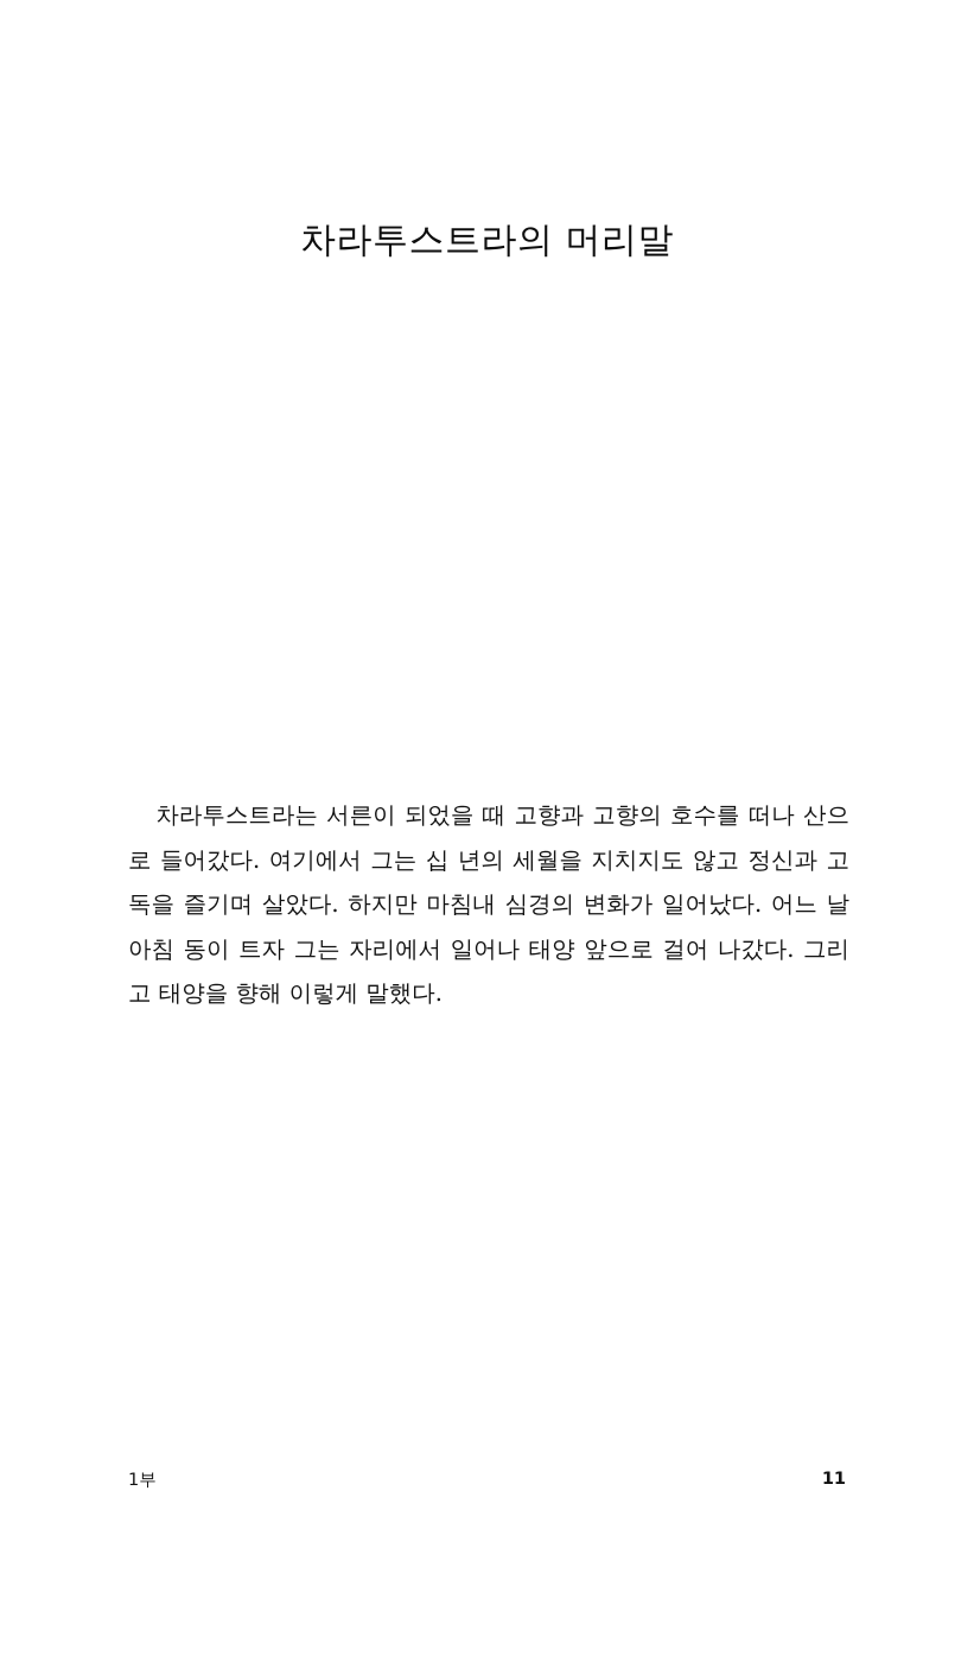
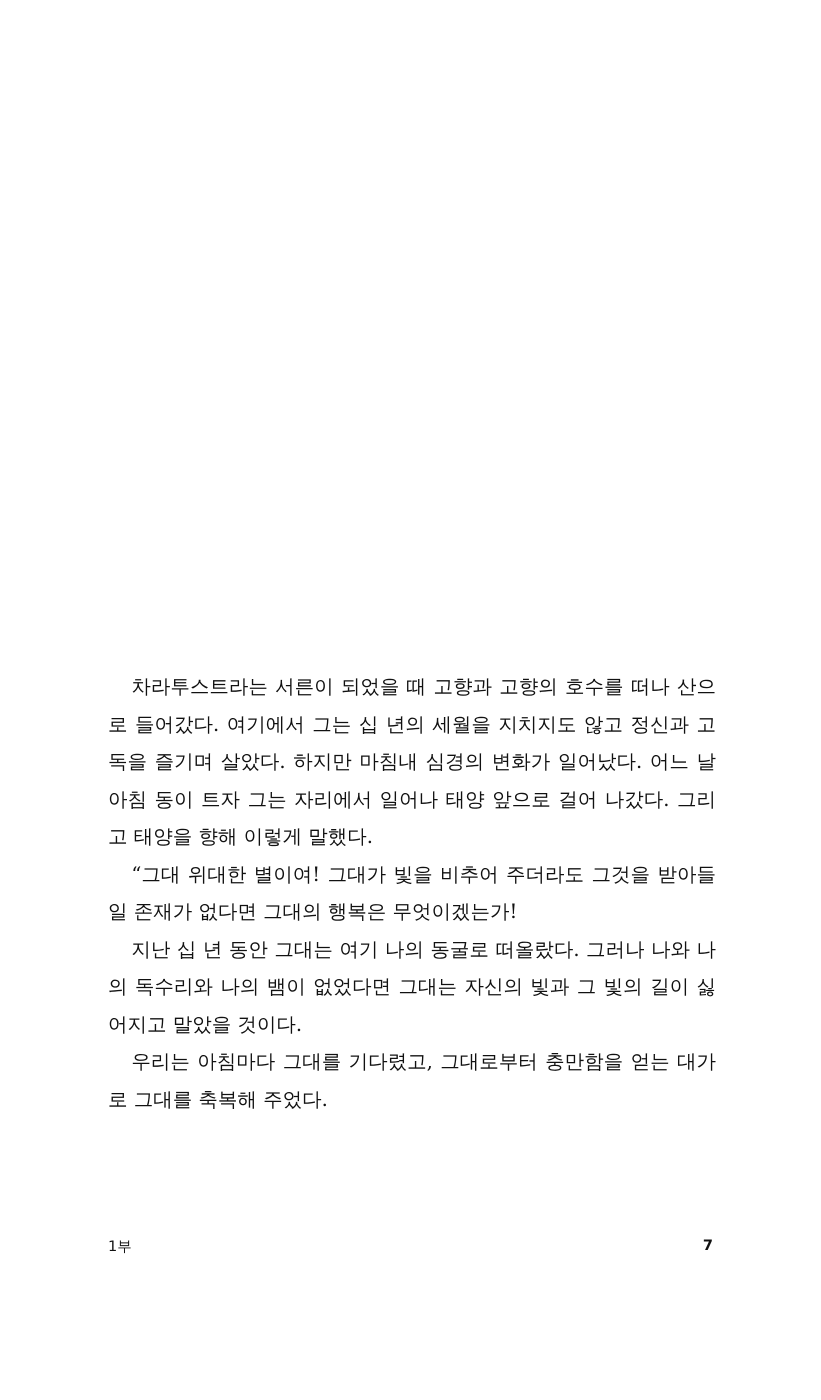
- 차라투스트라의 머리말
  차라투스트라는 서른이 되었을 때 고향과 고향의 호수를 떠나 산으로 들어갔다. 여기에서 그는 십 년의 세월을 지치지도 않고 정신과 고독을 즐기며 살았다. 하지만 마침내 심경의 변화가 일어났다. 어느 날 아침 동이 트자 그는 자리에서 일어나 태양 앞으로 걸어 나갔다. 그리고 태양을 향해 이렇게 말했다.
+ “그대 위대한 별이여! 그대가 빛을 비추어 주더라도 그것을 받아들일 존재가 없다면 그대의 행복은 무엇이겠는가!
+ 지난 십 년 동안 그대는 여기 나의 동굴로 떠올랐다. 그러나 나와 나의 독수리와 나의 뱀이 없었다면 그대는 자신의 빛과 그 빛의 길이 싫어지고 말았을 것이다.
+ 우리는 아침마다 그대를 기다렸고, 그대로부터 충만함을 얻는 대가로 그대를 축복해 주었다.
  1부
- 11
+ 7
